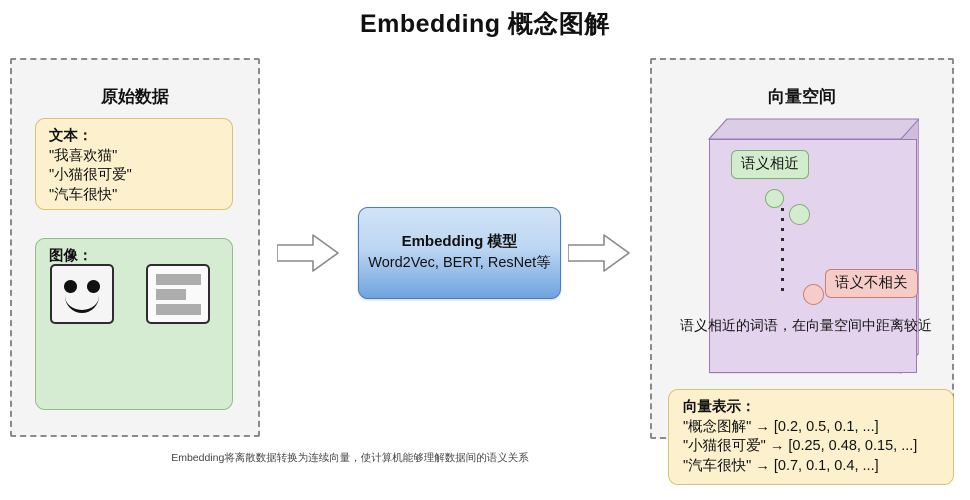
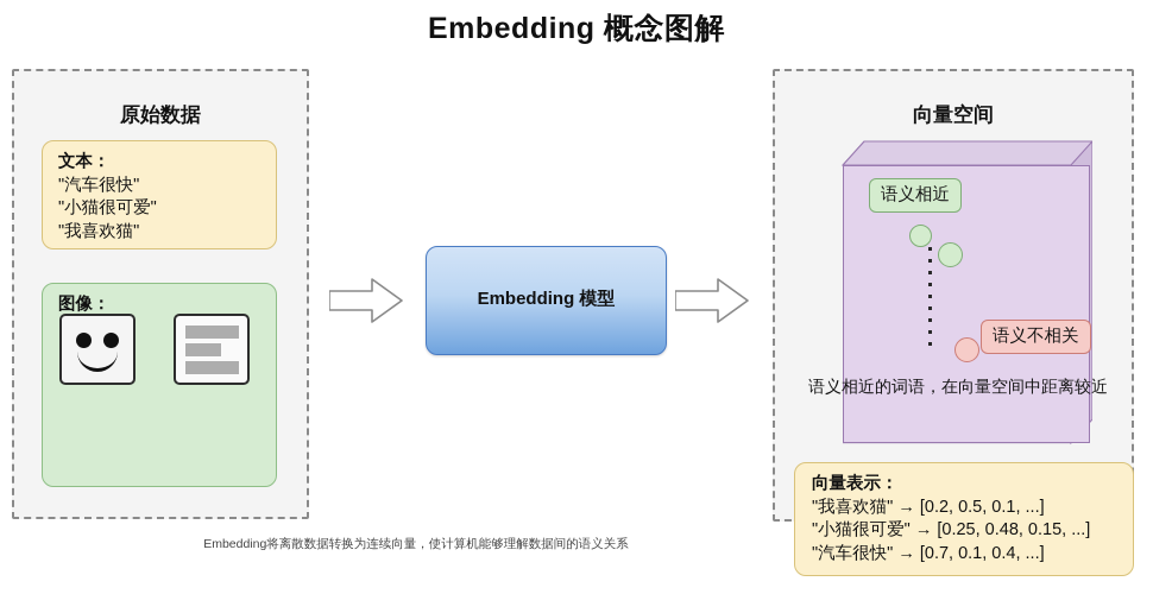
  Embedding 概念图解
  原始数据
  文本：
- "我喜欢猫"
+ "汽车很快"
  "小猫很可爱"
- "汽车很快"
+ "我喜欢猫"
  图像：
  Embedding 模型
- Word2Vec, BERT, ResNet等
  向量空间
  语义相近
  语义不相关
  语义相近的词语，在向量空间中距离较近
  向量表示：
- "概念图解" → [0.2, 0.5, 0.1, ...]
+ "我喜欢猫" → [0.2, 0.5, 0.1, ...]
  "小猫很可爱" → [0.25, 0.48, 0.15, ...]
  "汽车很快" → [0.7, 0.1, 0.4, ...]
  Embedding将离散数据转换为连续向量，使计算机能够理解数据间的语义关系
